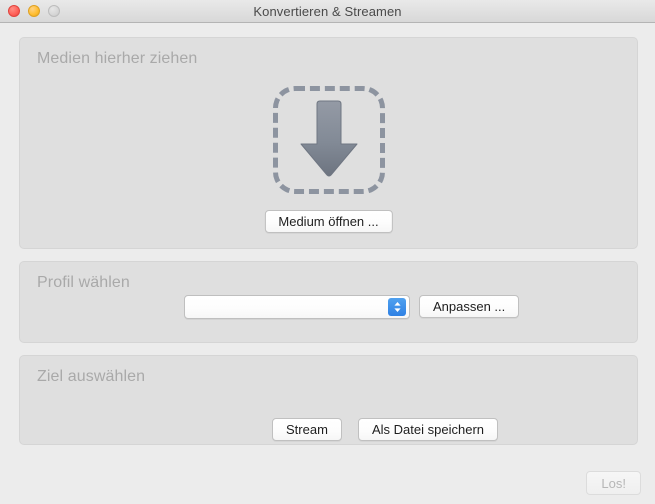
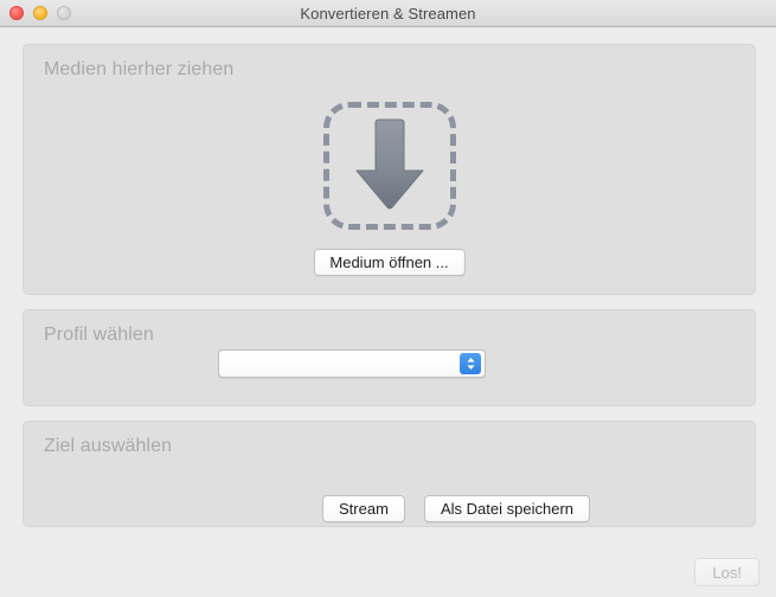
  Konvertieren & Streamen
  Medien hierher ziehen
  Medium öffnen ...
  Profil wählen
- Anpassen ...
  Ziel auswählen
  Stream
  Als Datei speichern
  Los!
